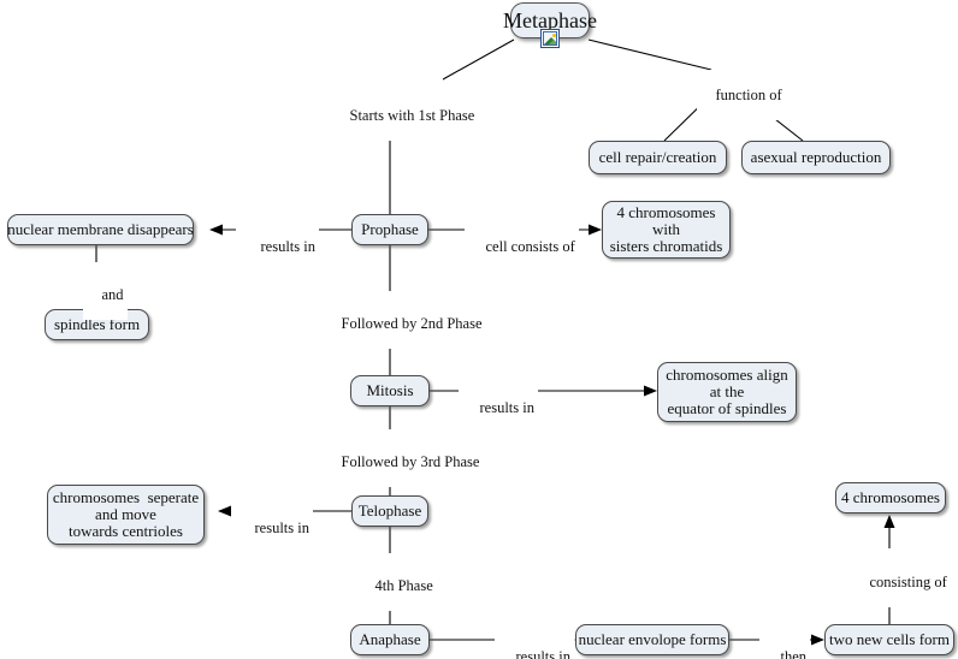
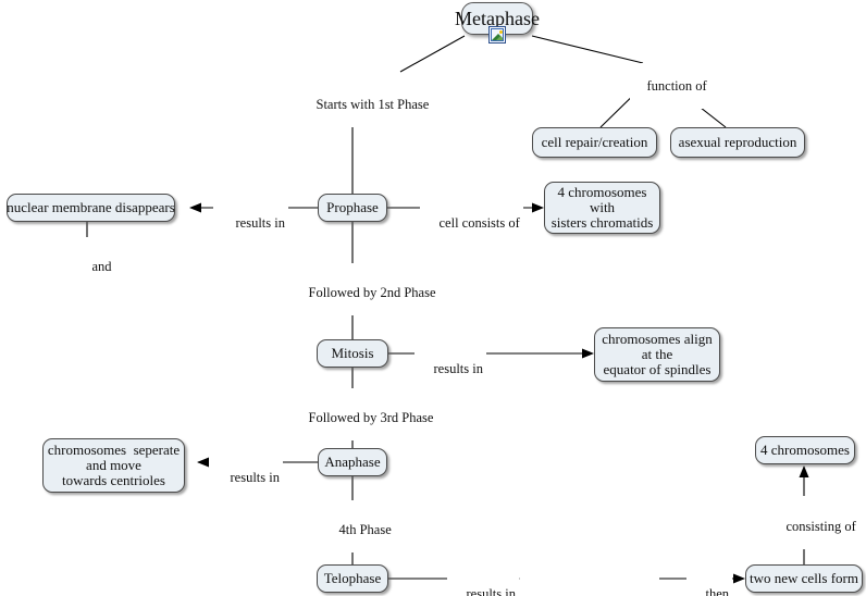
  Metaphase
  cell repair/creation
  asexual reproduction
  Prophase
  nuclear membrane disappears
- spindles form
  4 chromosomes
  with
  sisters chromatids
  Mitosis
  chromosomes align
  at the
  equator of spindles
- Telophase
+ Anaphase
  chromosomes seperate
  and move
  towards centrioles
- Anaphase
+ Telophase
- nuclear envolope forms
  two new cells form
  4 chromosomes
  Starts with 1st Phase
  function of
  results in
  and
  cell consists of
  Followed by 2nd Phase
  results in
  Followed by 3rd Phase
  results in
  4th Phase
  results in
  then
  consisting of
